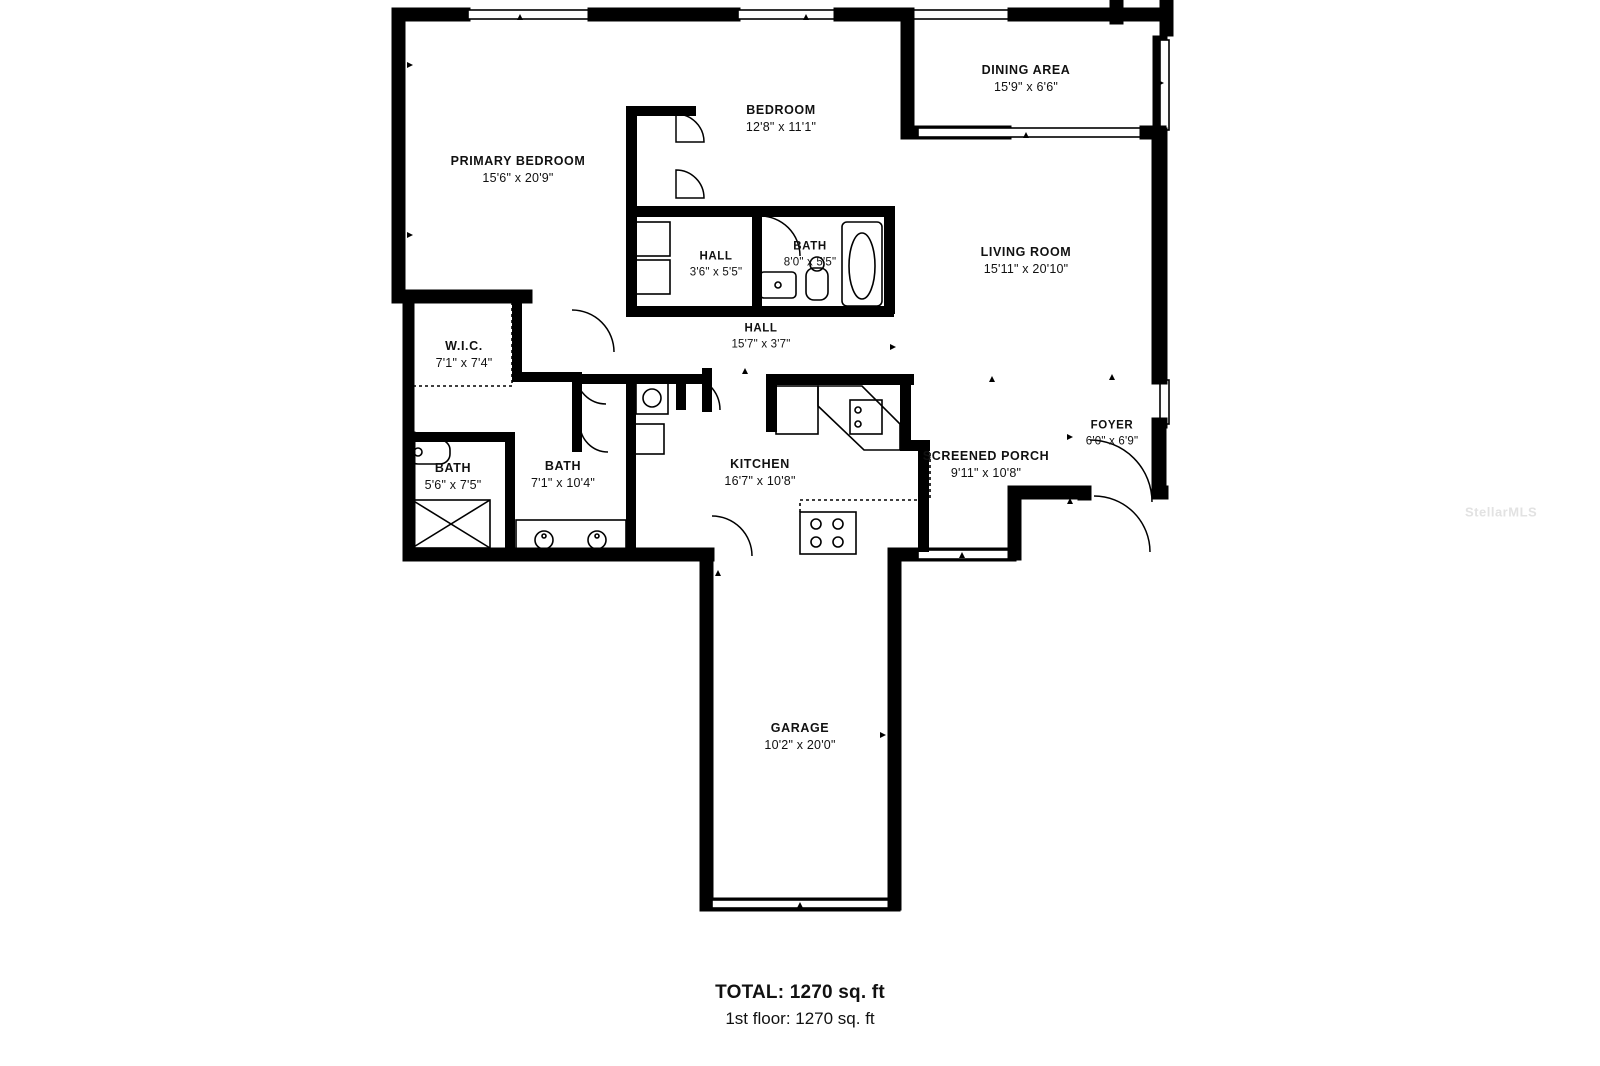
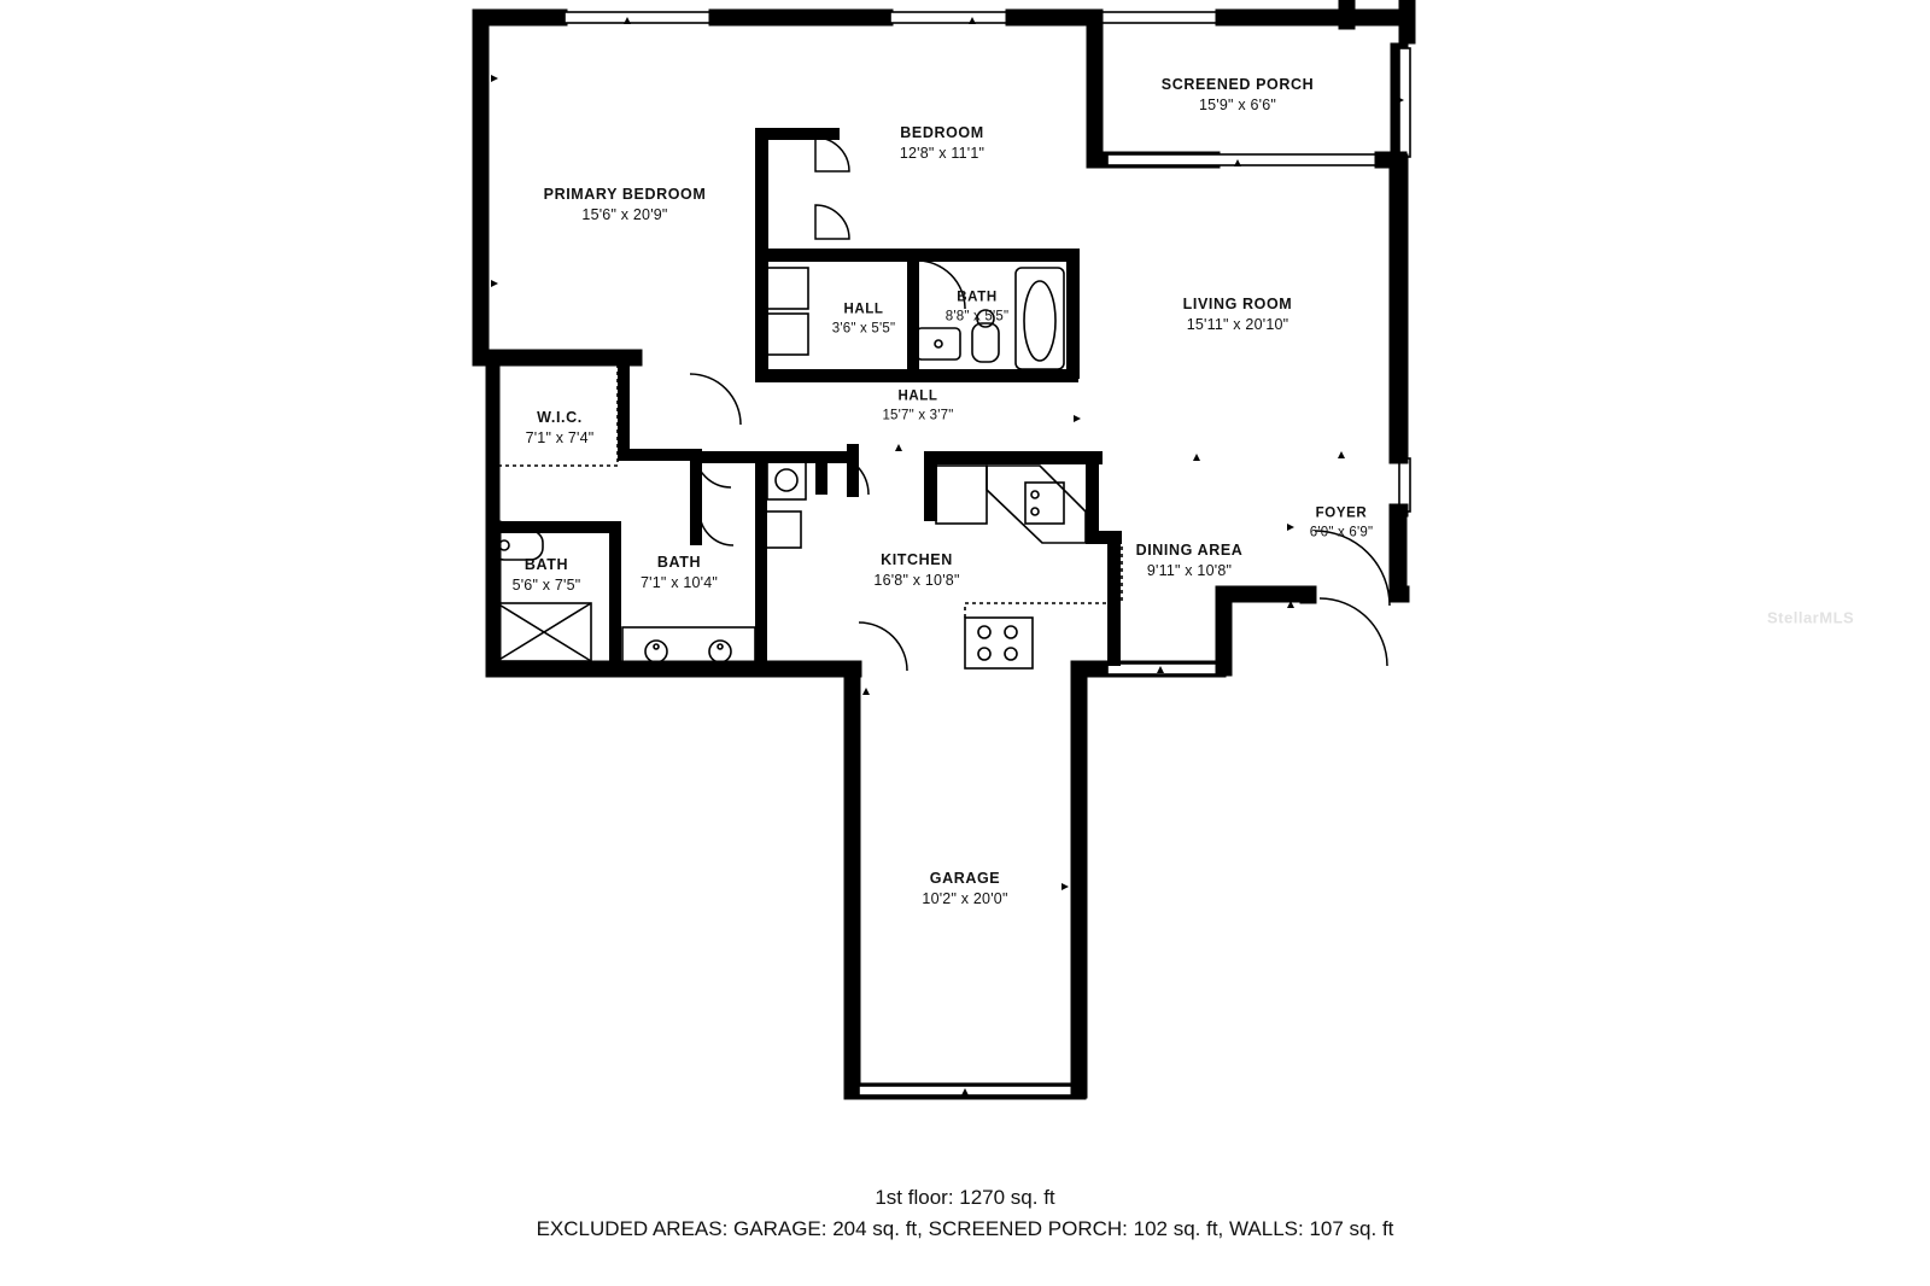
  PRIMARY BEDROOM
  15'6" x 20'9"
  BEDROOM
  12'8" x 11'1"
- DINING AREA
+ SCREENED PORCH
  15'9" x 6'6"
  LIVING ROOM
  15'11" x 20'10"
  HALL
  3'6" x 5'5"
  BATH
- 8'0" x 5'5"
+ 8'8" x 5'5"
  HALL
  15'7" x 3'7"
  W.I.C.
  7'1" x 7'4"
  FOYER
  6'0" x 6'9"
- SCREENED PORCH
+ DINING AREA
  9'11" x 10'8"
  KITCHEN
- 16'7" x 10'8"
+ 16'8" x 10'8"
  BATH
  7'1" x 10'4"
  BATH
  5'6" x 7'5"
  GARAGE
  10'2" x 20'0"
  StellarMLS
- TOTAL: 1270 sq. ft
  1st floor: 1270 sq. ft
+ EXCLUDED AREAS: GARAGE: 204 sq. ft, SCREENED PORCH: 102 sq. ft, WALLS: 107 sq. ft
